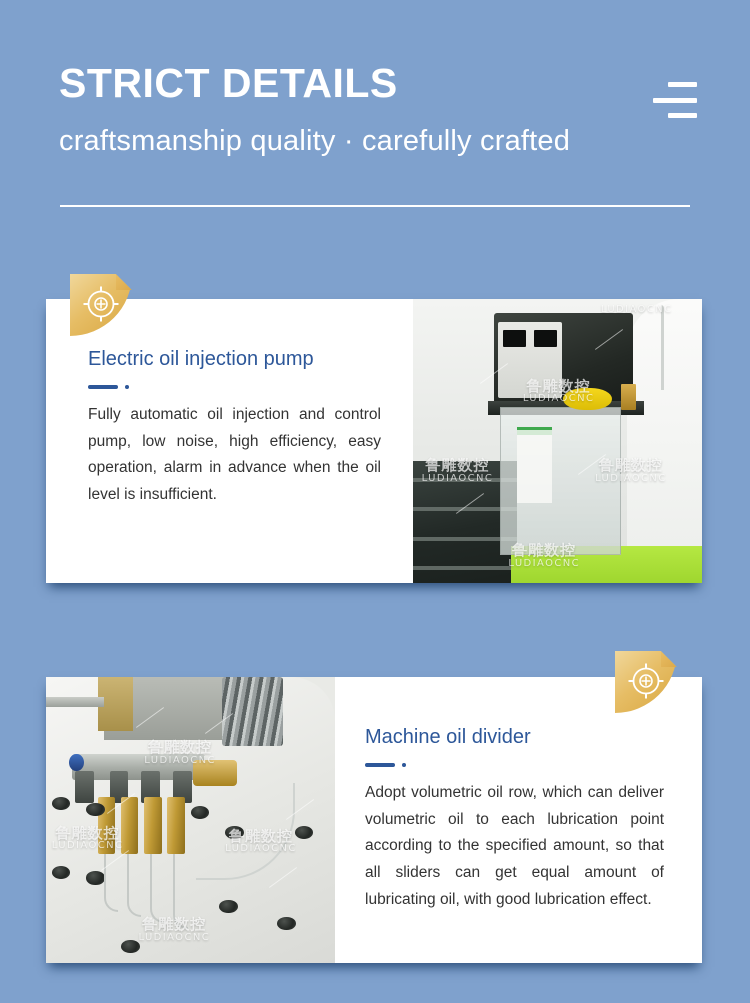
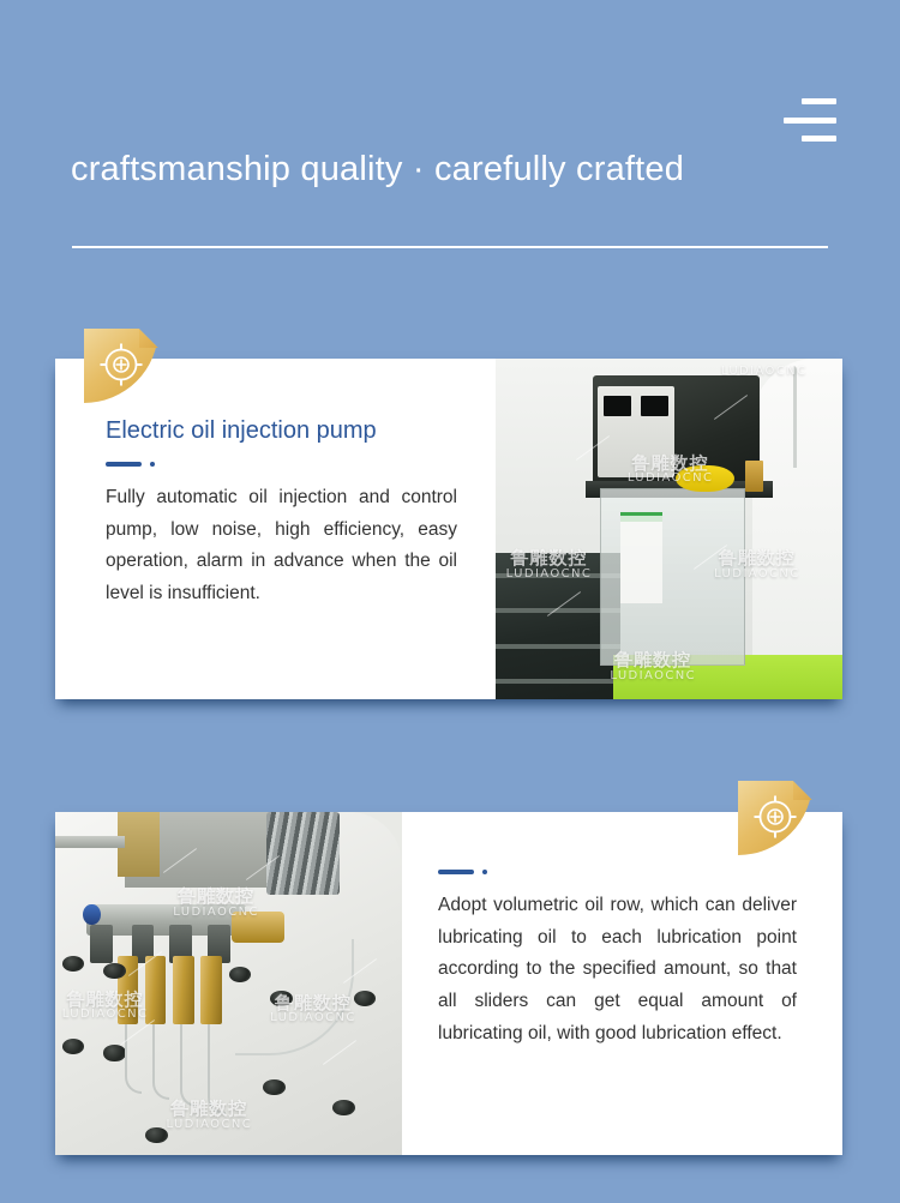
- STRICT DETAILS
  craftsmanship quality · carefully crafted
  Electric oil injection pump
  Fully automatic oil injection and control pump, low noise, high efficiency, easy operation, alarm in advance when the oil level is insufficient.
  鲁雕数控
  LUDIAOCNC
  鲁雕数控
  LUDIAOCNC
  鲁雕数控
  LUDIAOCNC
  鲁雕数控
  LUDIAOCNC
  LUDIAOCNC
  鲁雕数控
  LUDIAOCNC
  鲁雕数控
  LUDIAOCNC
  鲁雕数控
  LUDIAOCNC
  鲁雕数控
  LUDIAOCNC
- Machine oil divider
- Adopt volumetric oil row, which can deliver volumetric oil to each lubrication point according to the specified amount, so that all sliders can get equal amount of lubricating oil, with good lubrication effect.
+ Adopt volumetric oil row, which can deliver lubricating oil to each lubrication point according to the specified amount, so that all sliders can get equal amount of lubricating oil, with good lubrication effect.
